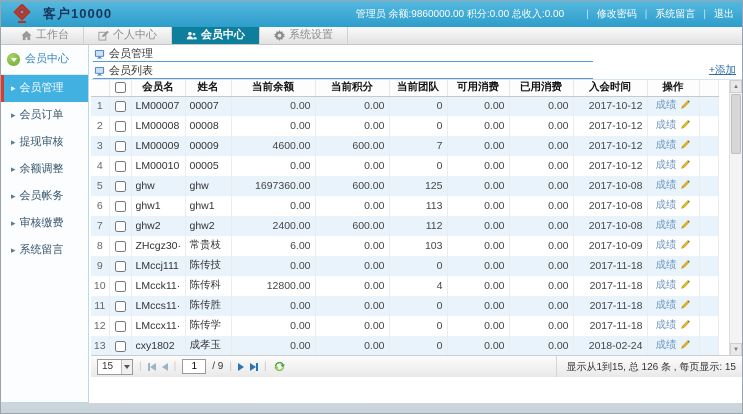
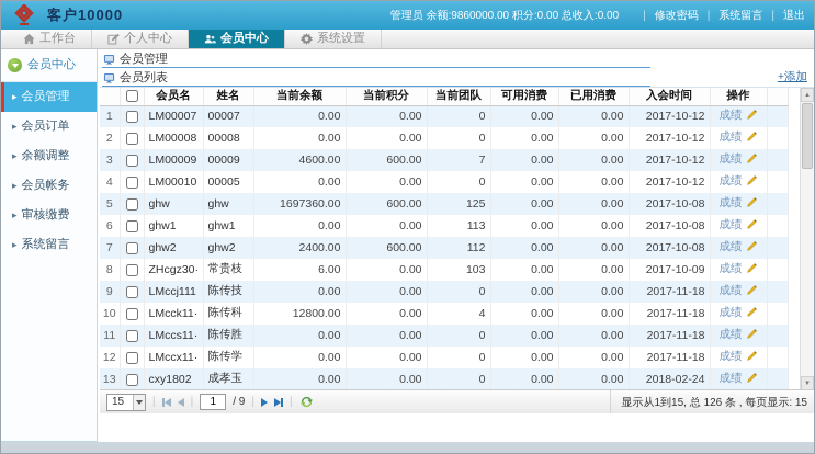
  客户10000
  管理员 余额:9860000.00 积分:0.00 总收入:0.00
  |
  修改密码
  |
  系统留言
  |
  退出
  工作台
  个人中心
  会员中心
  系统设置
  会员中心
  会员管理
  会员订单
- 提现审核
  余额调整
  会员帐务
  审核缴费
  系统留言
  会员管理
  会员列表
  +添加
  			会员名	姓名	当前余额	当前积分	当前团队	可用消费	已用消费	入会时间	操作
  1		LM00007	00007	0.00	0.00	0	0.00	0.00	2017-10-12	成绩
  2		LM00008	00008	0.00	0.00	0	0.00	0.00	2017-10-12	成绩
  3		LM00009	00009	4600.00	600.00	7	0.00	0.00	2017-10-12	成绩
  4		LM00010	00005	0.00	0.00	0	0.00	0.00	2017-10-12	成绩
  5		ghw	ghw	1697360.00	600.00	125	0.00	0.00	2017-10-08	成绩
  6		ghw1	ghw1	0.00	0.00	113	0.00	0.00	2017-10-08	成绩
  7		ghw2	ghw2	2400.00	600.00	112	0.00	0.00	2017-10-08	成绩
  8		ZHcgz30·	常贵枝	6.00	0.00	103	0.00	0.00	2017-10-09	成绩
  9		LMccj111	陈传技	0.00	0.00	0	0.00	0.00	2017-11-18	成绩
  10		LMcck11·	陈传科	12800.00	0.00	4	0.00	0.00	2017-11-18	成绩
  11		LMccs11·	陈传胜	0.00	0.00	0	0.00	0.00	2017-11-18	成绩
  12		LMccx11·	陈传学	0.00	0.00	0	0.00	0.00	2017-11-18	成绩
  13		cxy1802	成孝玉	0.00	0.00	0	0.00	0.00	2018-02-24	成绩
  15
  |
  |
  1
  / 9
  |
  |
  显示从1到15, 总 126 条 , 每页显示: 15
